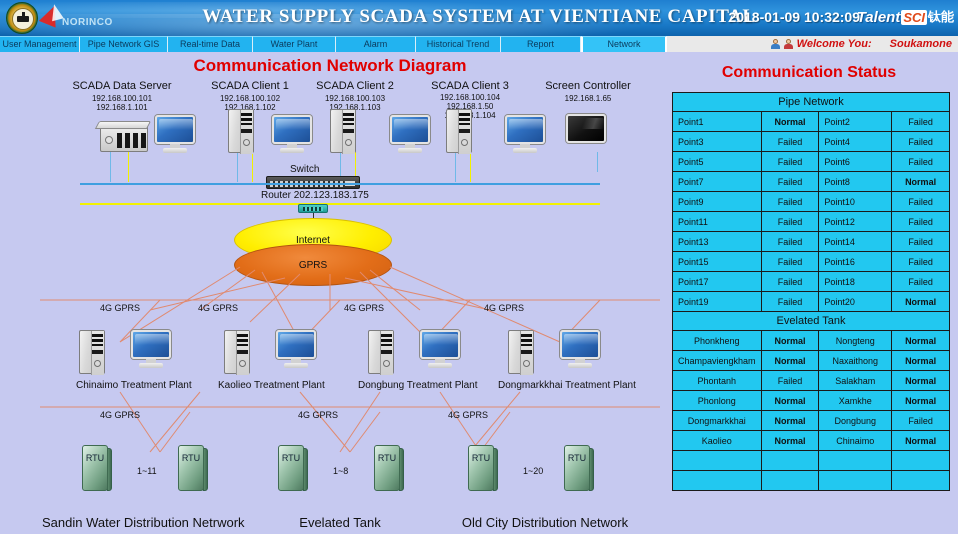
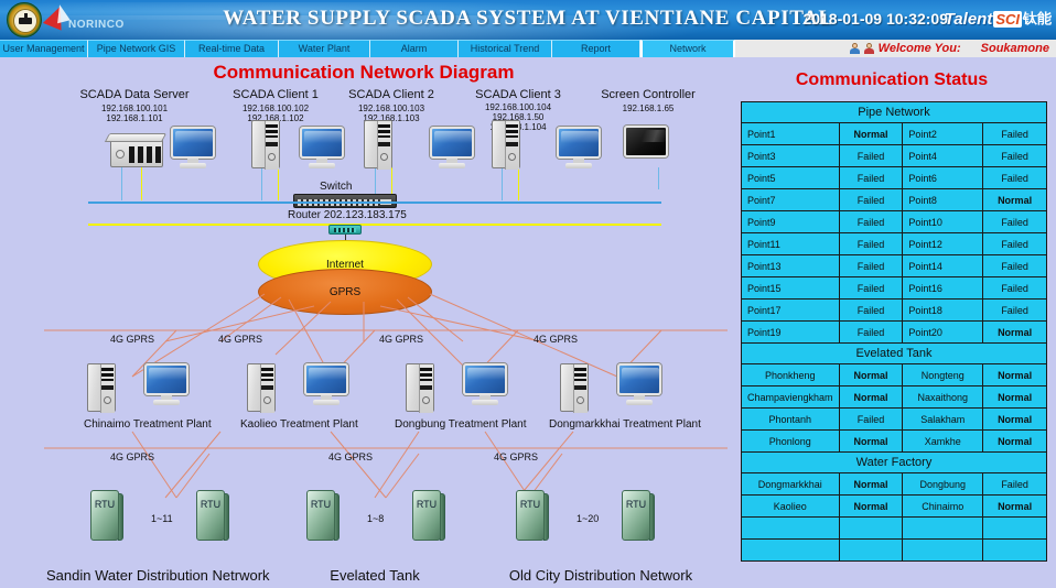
  NORINCO
  WATER SUPPLY SCADA SYSTEM AT VIENTIANE CAPITAL
  2018-01-09 10:32:09
  Talent
  SCI
  钛能
  User Management
  Pipe Network GIS
  Real-time Data
  Water Plant
  Alarm
  Historical Trend
  Report
  Network
  Welcome You:
  Soukamone
  Communication Network Diagram
  Communication Status
  SCADA Data Server
  192.168.100.101
  192.168.1.101
  SCADA Client 1
  192.168.100.102
  192.168.1.102
  SCADA Client 2
  192.168.100.103
  192.168.1.103
  SCADA Client 3
  192.168.100.104
  192.168.1.50
  Screen Controller
  192.168.1.65
  Switch
  Router 202.123.183.175
  Internet
  GPRS
  4G GPRS
  4G GPRS
  4G GPRS
  4G GPRS
  Chinaimo Treatment Plant
  Kaolieo Treatment Plant
  Dongbung Treatment Plant
  Dongmarkkhai Treatment Plant
  4G GPRS
  4G GPRS
  4G GPRS
  RTU
  1~11
  RTU
  Sandin Water Distribution Netrwork
  RTU
  1~8
  RTU
  Evelated Tank
  RTU
  1~20
  RTU
  Old City Distribution Network
  Pipe Network
  Point1	Normal	Point2	Failed
  Point3	Failed	Point4	Failed
  Point5	Failed	Point6	Failed
  Point7	Failed	Point8	Normal
  Point9	Failed	Point10	Failed
  Point11	Failed	Point12	Failed
  Point13	Failed	Point14	Failed
  Point15	Failed	Point16	Failed
  Point17	Failed	Point18	Failed
  Point19	Failed	Point20	Normal
  Evelated Tank
  Phonkheng	Normal	Nongteng	Normal
  Champaviengkham	Normal	Naxaithong	Normal
  Phontanh	Failed	Salakham	Normal
  Phonlong	Normal	Xamkhe	Normal
+ Water Factory
  Dongmarkkhai	Normal	Dongbung	Failed
  Kaolieo	Normal	Chinaimo	Normal
